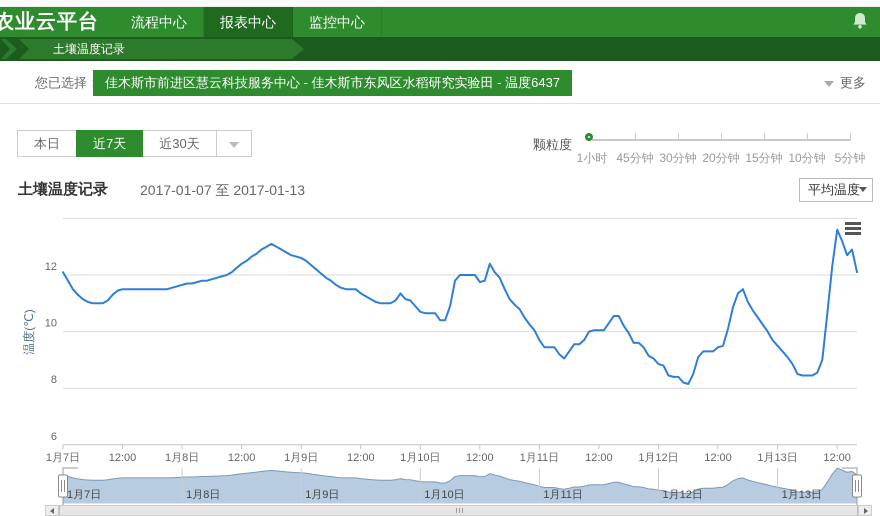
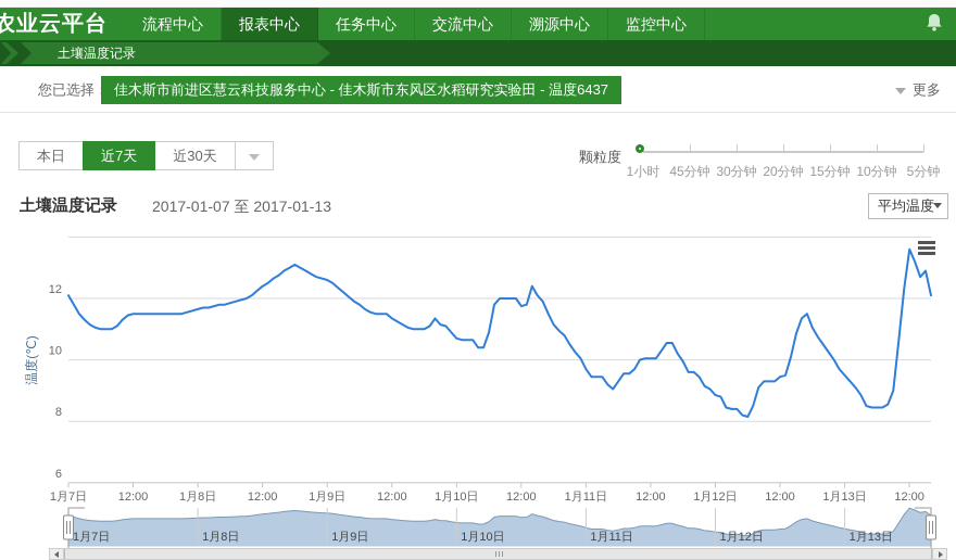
  农业云平台
  流程中心
  报表中心
+ 任务中心
+ 交流中心
+ 溯源中心
  监控中心
  土壤温度记录
  您已选择
  佳木斯市前进区慧云科技服务中心 - 佳木斯市东风区水稻研究实验田 - 温度6437
  更多
  本日
  近7天
  近30天
  颗粒度
  1小时
  45分钟
  30分钟
  20分钟
  15分钟
  10分钟
  5分钟
  土壤温度记录
  2017-01-07 至 2017-01-13
  平均温度
  12
  10
  8
  6
  1月7日
  12:00
  1月8日
  12:00
  1月9日
  12:00
  1月10日
  12:00
  1月11日
  12:00
  1月12日
  12:00
  1月13日
  12:00
  1月7日
  1月8日
  1月9日
  1月10日
  1月11日
  1月12日
  1月13日
